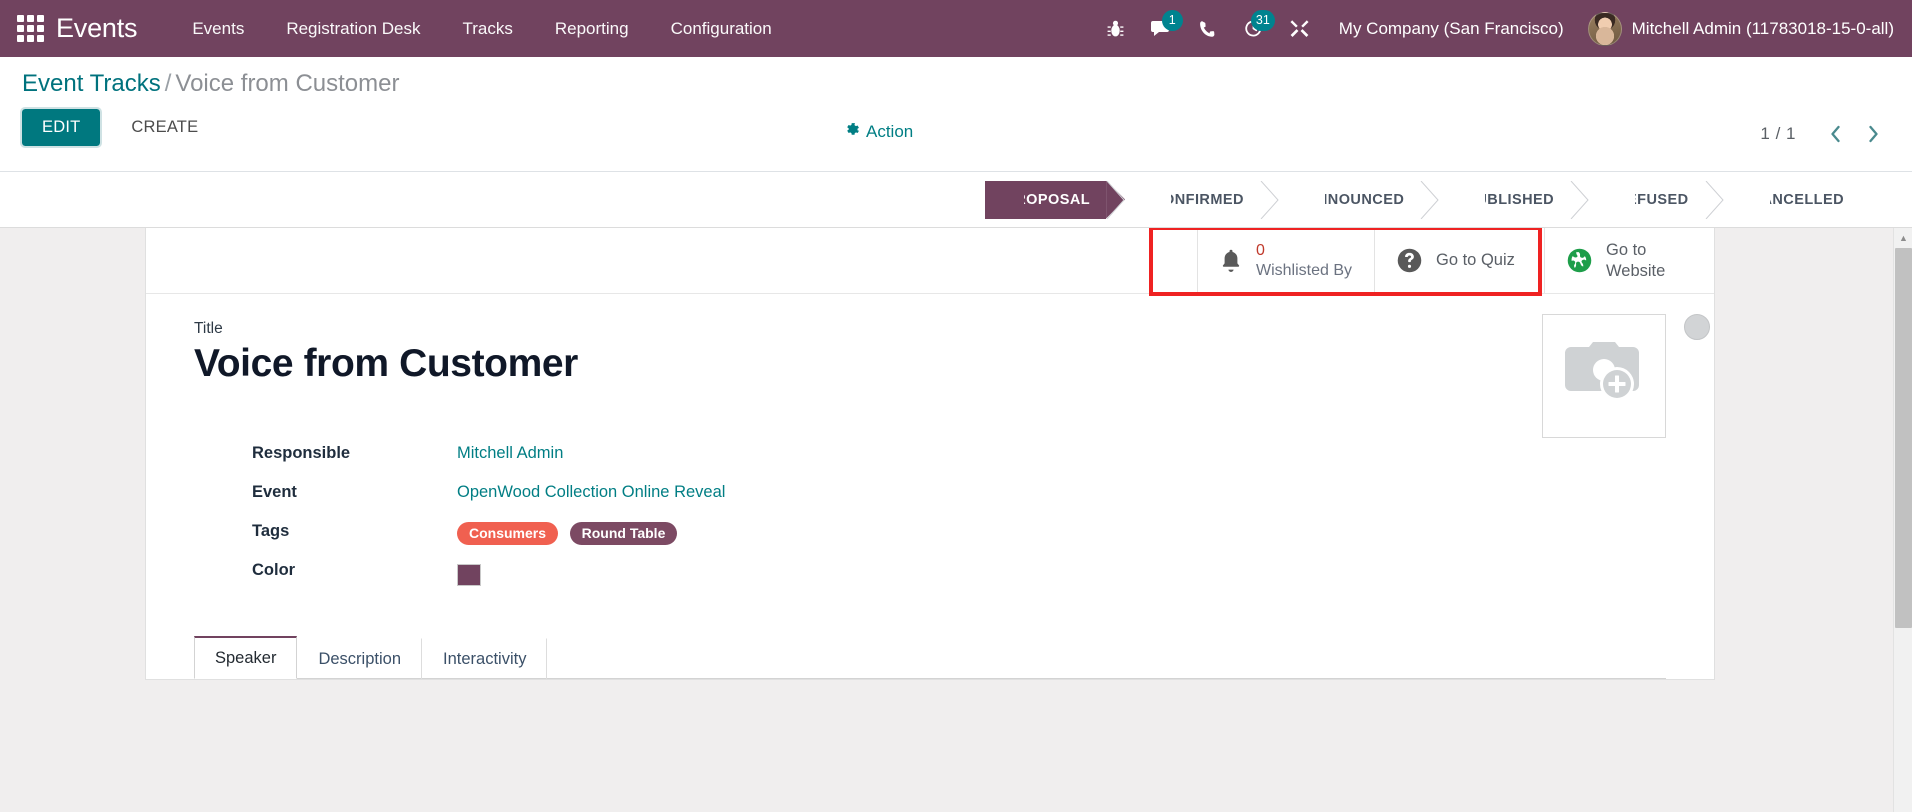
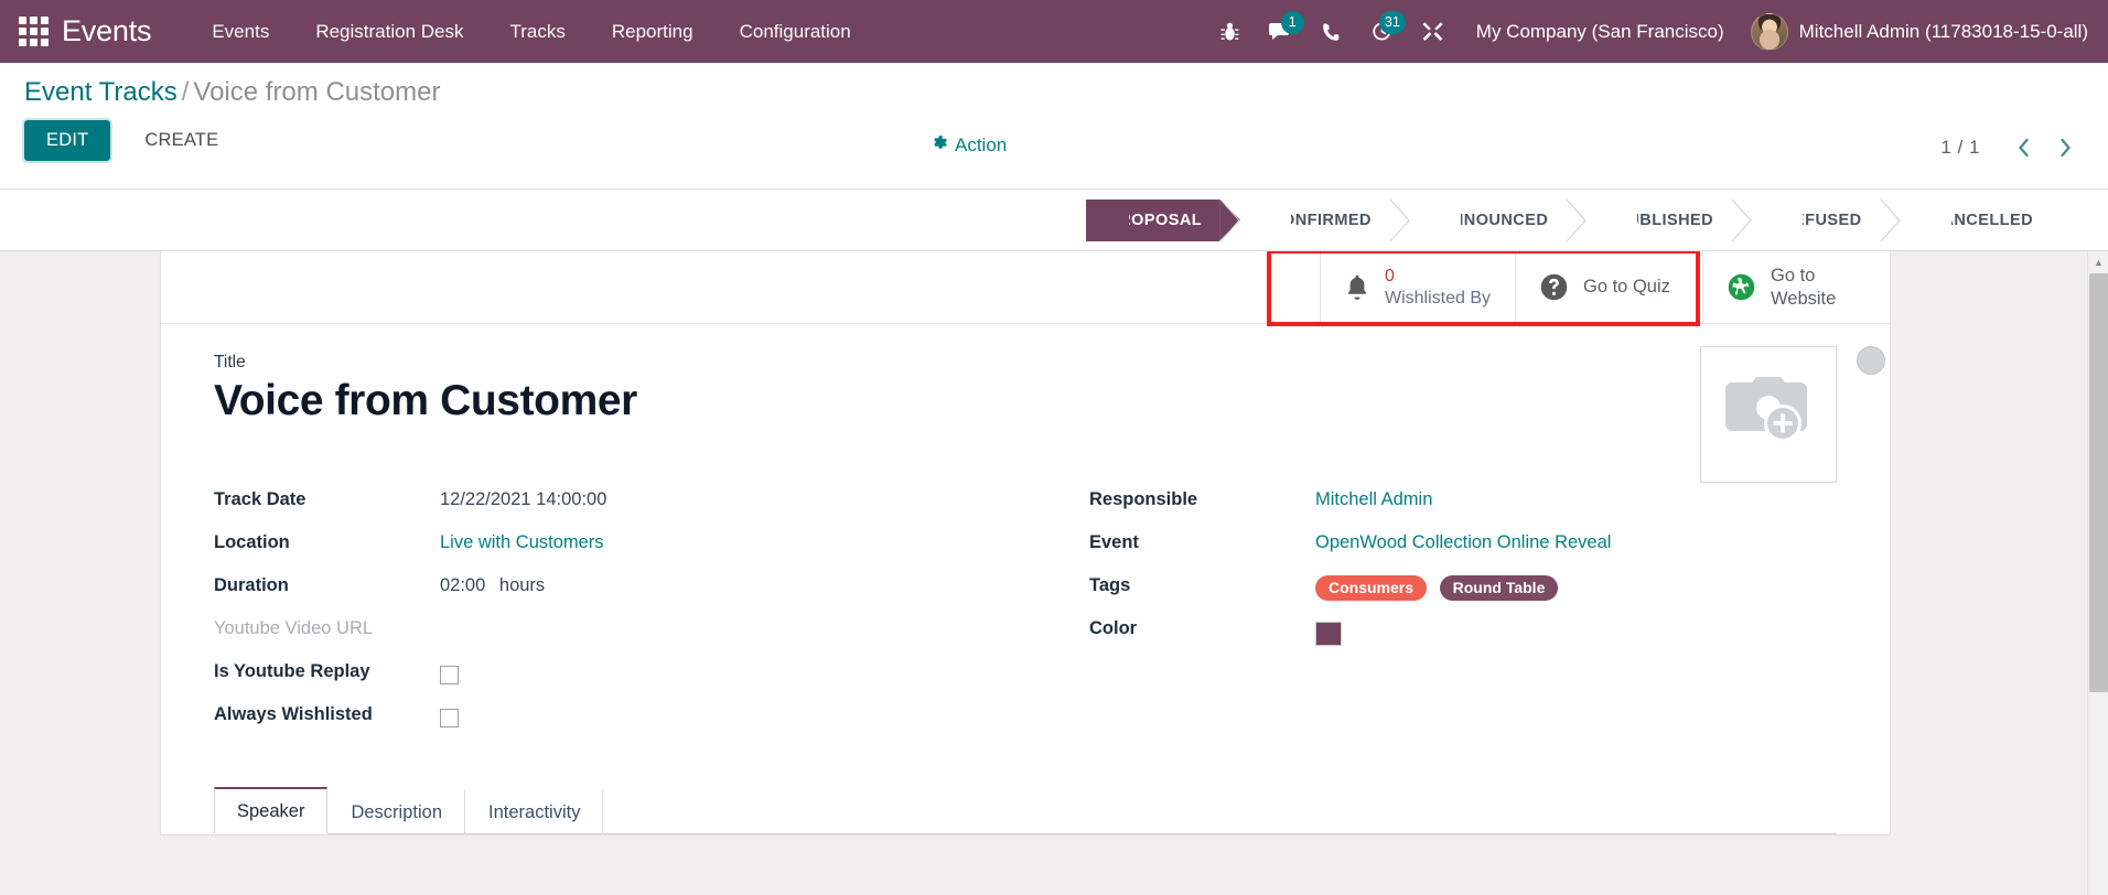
  Events
  Events
  Registration Desk
  Tracks
  Reporting
  Configuration
  1
  31
  My Company (San Francisco)
  Mitchell Admin (11783018-15-0-all)
  Event Tracks / Voice from Customer
  EDIT
  CREATE
  Action
  1 / 1
  PROPOSAL
  CONFIRMED
  ANNOUNCED
  PUBLISHED
  REFUSED
  CANCELLED
  0
  Wishlisted By
  Go to Quiz
  Go to
  Website
  Title
  Voice from Customer
+ Track Date
+ 12/22/2021 14:00:00
+ Location
+ Live with Customers
+ Duration
+ 02:00 hours
+ Youtube Video URL
+ Is Youtube Replay
+ Always Wishlisted
  Responsible
  Mitchell Admin
  Event
  OpenWood Collection Online Reveal
  Tags
  Consumers Round Table
  Color
  Speaker
  Description
  Interactivity
  ▲
